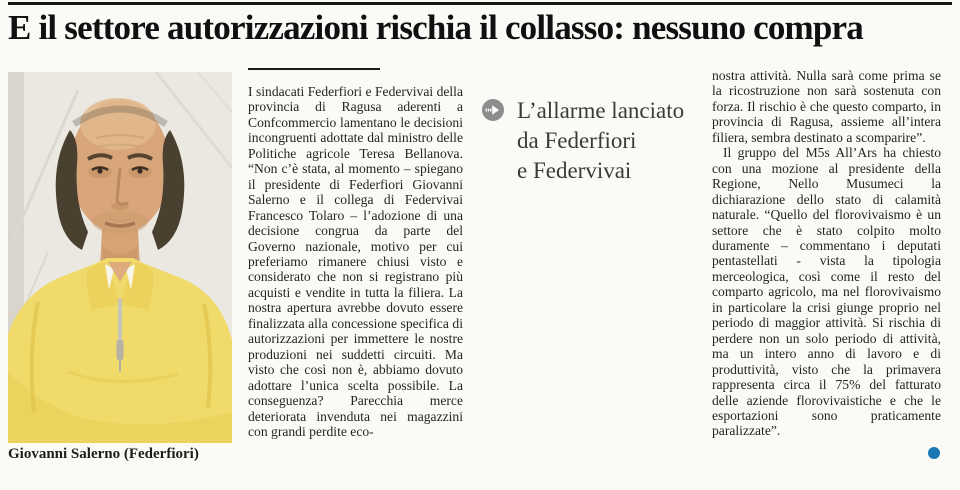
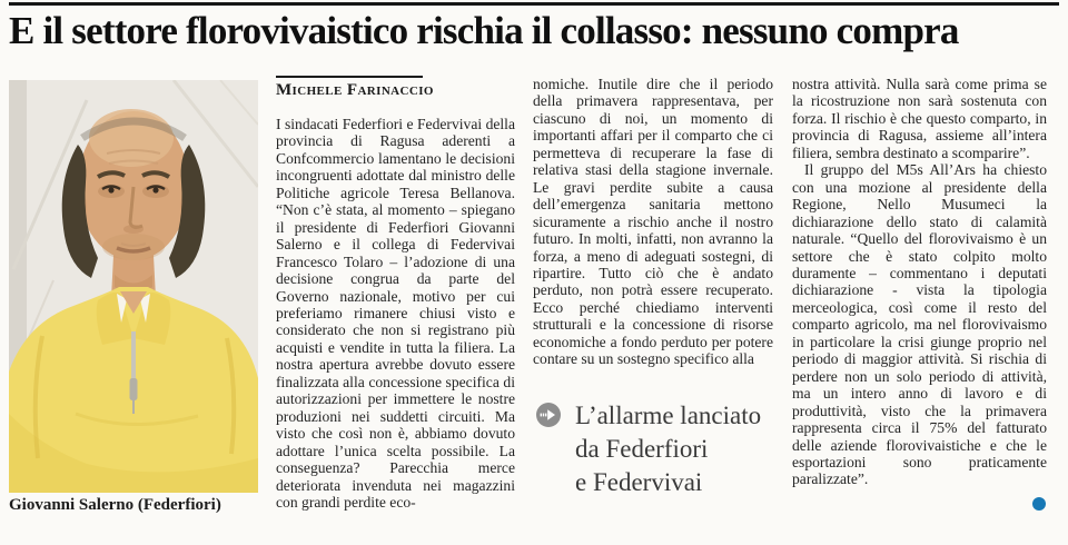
- E il settore autorizzazioni rischia il collasso: nessuno compra
+ E il settore florovivaistico rischia il collasso: nessuno compra
  Giovanni Salerno (Federfiori)
+ Michele Farinaccio
  I sindacati Federfiori e Federvivai della provincia di Ragusa aderenti a Confcommercio lamentano le decisioni incongruenti adottate dal ministro delle Politiche agricole Teresa Bellanova. “Non c’è stata, al momento – spiegano il presidente di Federfiori Giovanni Salerno e il collega di Federvivai Francesco Tolaro – l’adozione di una decisione congrua da parte del Governo nazionale, motivo per cui preferiamo rimanere chiusi visto e considerato che non si registrano più acquisti e vendite in tutta la filiera. La nostra apertura avrebbe dovuto essere finalizzata alla concessione specifica di autorizzazioni per immettere le nostre produzioni nei suddetti circuiti. Ma visto che così non è, abbiamo dovuto adottare l’unica scelta possibile. La conseguenza? Parecchia merce deteriorata invenduta nei magazzini con grandi perdite eco-
+ nomiche. Inutile dire che il periodo della primavera rappresentava, per ciascuno di noi, un momento di importanti affari per il comparto che ci permetteva di recuperare la fase di relativa stasi della stagione invernale. Le gravi perdite subite a causa dell’emergenza sanitaria mettono sicuramente a rischio anche il nostro futuro. In molti, infatti, non avranno la forza, a meno di adeguati sostegni, di ripartire. Tutto ciò che è andato perduto, non potrà essere recuperato. Ecco perché chiediamo interventi strutturali e la concessione di risorse economiche a fondo perduto per potere contare su un sostegno specifico alla
  L’allarme lanciato
  da Federfiori
  e Federvivai
  nostra attività. Nulla sarà come prima se la ricostruzione non sarà sostenuta con forza. Il rischio è che questo comparto, in provincia di Ragusa, assieme all’intera filiera, sembra destinato a scomparire”.
- Il gruppo del M5s All’Ars ha chiesto con una mozione al presidente della Regione, Nello Musumeci la dichiarazione dello stato di calamità naturale. “Quello del florovivaismo è un settore che è stato colpito molto duramente – commentano i deputati pentastellati - vista la tipologia merceologica, così come il resto del comparto agricolo, ma nel florovivaismo in particolare la crisi giunge proprio nel periodo di maggior attività. Si rischia di perdere non un solo periodo di attività, ma un intero anno di lavoro e di produttività, visto che la primavera rappresenta circa il 75% del fatturato delle aziende florovivaistiche e che le esportazioni sono praticamente paralizzate”.
+ Il gruppo del M5s All’Ars ha chiesto con una mozione al presidente della Regione, Nello Musumeci la dichiarazione dello stato di calamità naturale. “Quello del florovivaismo è un settore che è stato colpito molto duramente – commentano i deputati dichiarazione - vista la tipologia merceologica, così come il resto del comparto agricolo, ma nel florovivaismo in particolare la crisi giunge proprio nel periodo di maggior attività. Si rischia di perdere non un solo periodo di attività, ma un intero anno di lavoro e di produttività, visto che la primavera rappresenta circa il 75% del fatturato delle aziende florovivaistiche e che le esportazioni sono praticamente paralizzate”.
